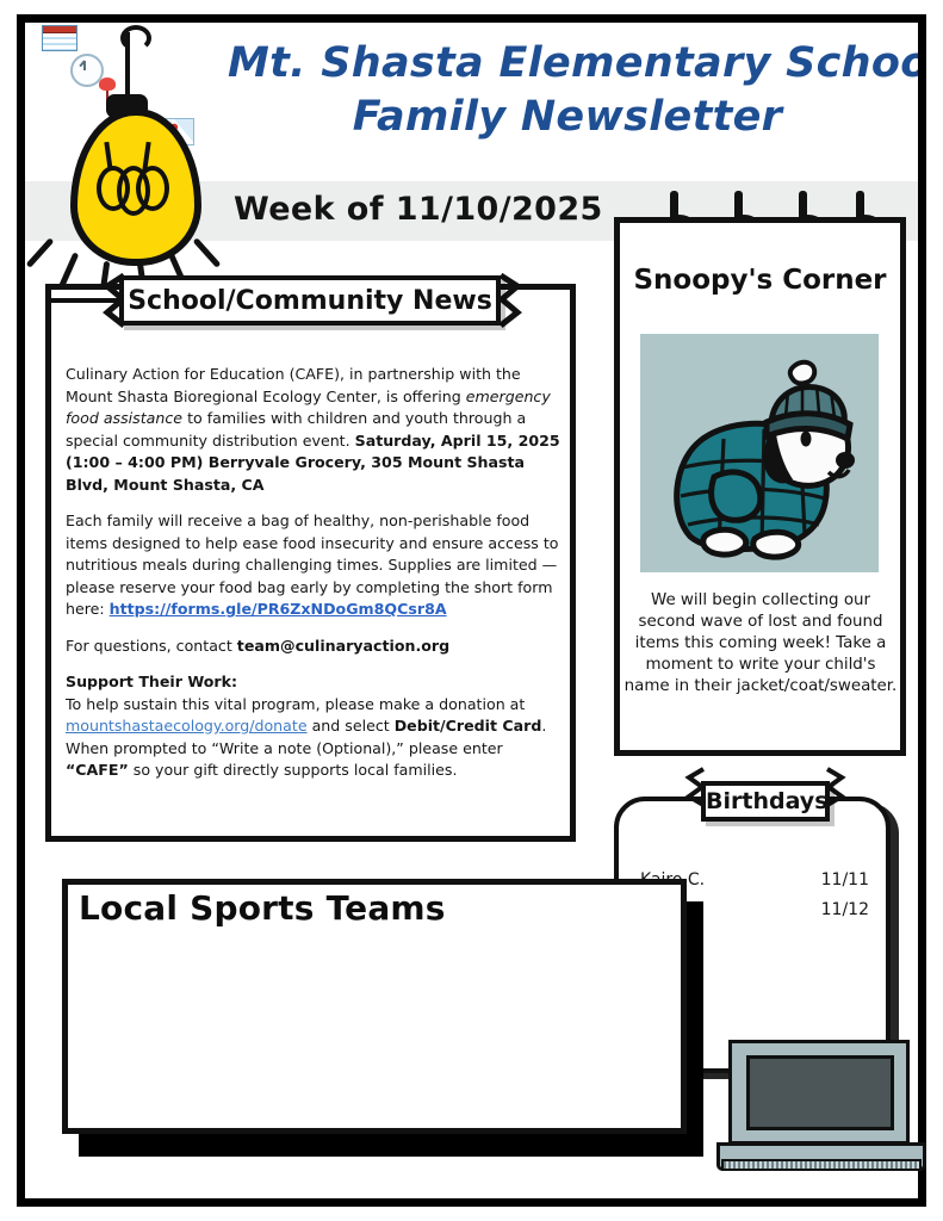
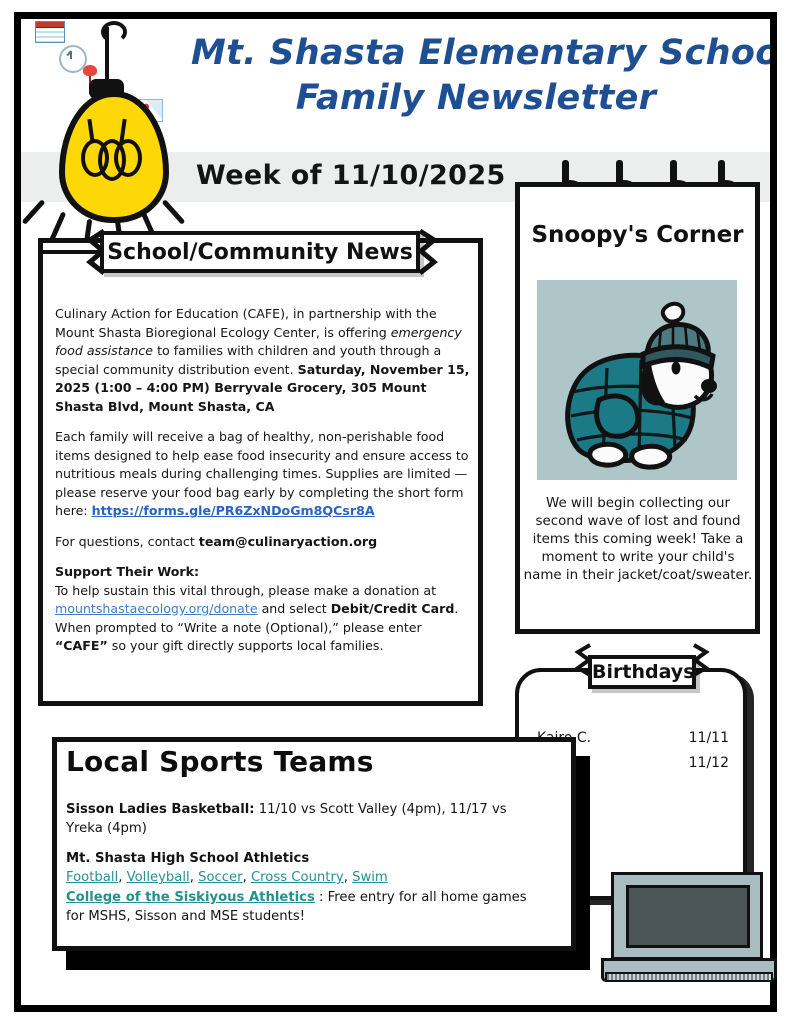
  Mt. Shasta Elementary Schoo
  Family Newsletter
  Week of 11/10/2025
  School/Community News
- Culinary Action for Education (CAFE), in partnership with the Mount Shasta Bioregional Ecology Center, is offering emergency food assistance to families with children and youth through a special community distribution event. Saturday, April 15, 2025 (1:00 – 4:00 PM) Berryvale Grocery, 305 Mount Shasta Blvd, Mount Shasta, CA
+ Culinary Action for Education (CAFE), in partnership with the Mount Shasta Bioregional Ecology Center, is offering emergency food assistance to families with children and youth through a special community distribution event. Saturday, November 15, 2025 (1:00 – 4:00 PM) Berryvale Grocery, 305 Mount Shasta Blvd, Mount Shasta, CA
  Each family will receive a bag of healthy, non-perishable food items designed to help ease food insecurity and ensure access to nutritious meals during challenging times. Supplies are limited — please reserve your food bag early by completing the short form here: https://forms.gle/PR6ZxNDoGm8QCsr8A
  For questions, contact team@culinaryaction.org
  Support Their Work:
- To help sustain this vital program, please make a donation at mountshastaecology.org/donate and select Debit/Credit Card. When prompted to “Write a note (Optional),” please enter “CAFE” so your gift directly supports local families.
+ To help sustain this vital through, please make a donation at mountshastaecology.org/donate and select Debit/Credit Card. When prompted to “Write a note (Optional),” please enter “CAFE” so your gift directly supports local families.
  Snoopy's Corner
  We will begin collecting our second wave of lost and found items this coming week! Take a moment to write your child's name in their jacket/coat/sweater.
  Birthdays
  11/11
  11/12
  Local Sports Teams
+ Sisson Ladies Basketball: 11/10 vs Scott Valley (4pm), 11/17 vs Yreka (4pm)
+ Mt. Shasta High School Athletics
+ Football, Volleyball, Soccer, Cross Country, Swim
+ College of the Siskiyous Athletics : Free entry for all home games for MSHS, Sisson and MSE students!
